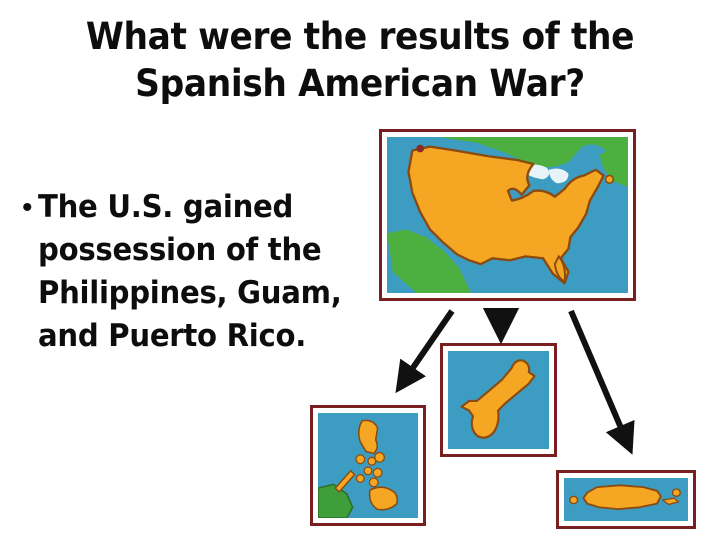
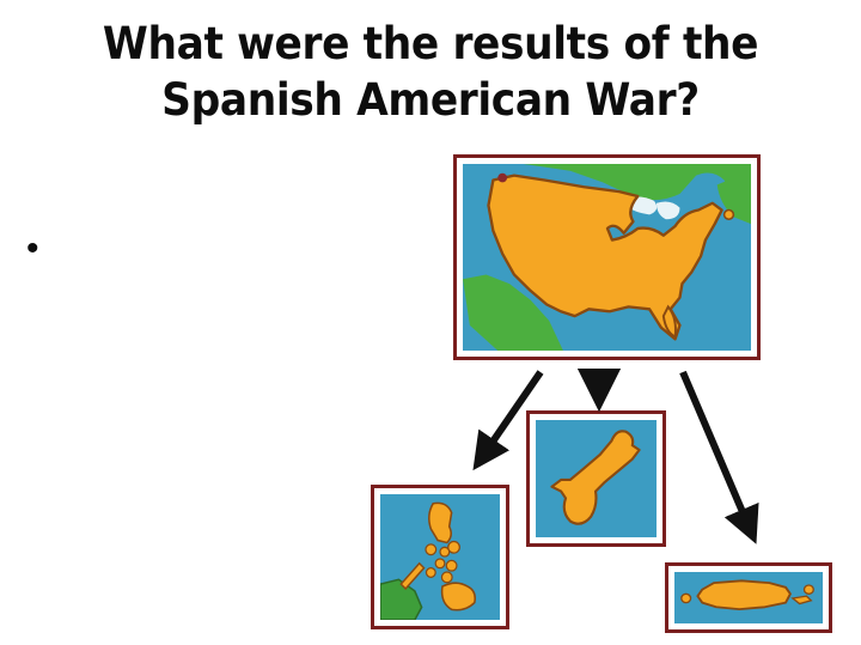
  What were the results of the
  Spanish American War?
  •
- The U.S. gained possession of the Philippines, Guam, and Puerto Rico.
